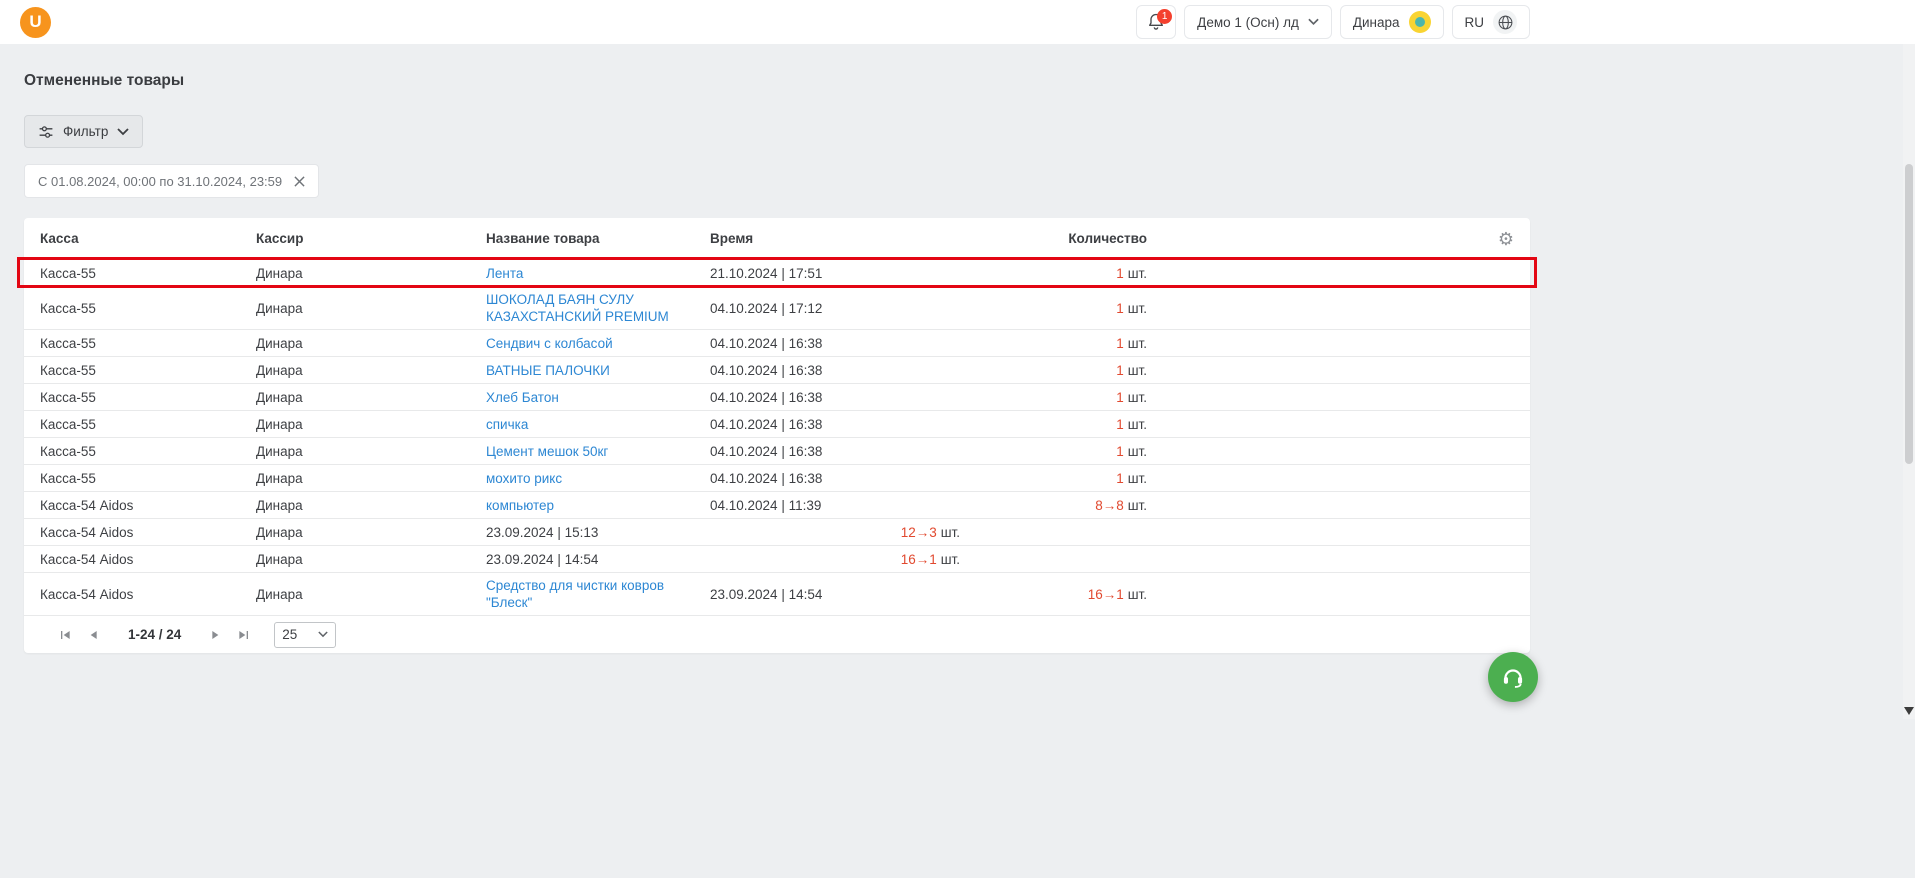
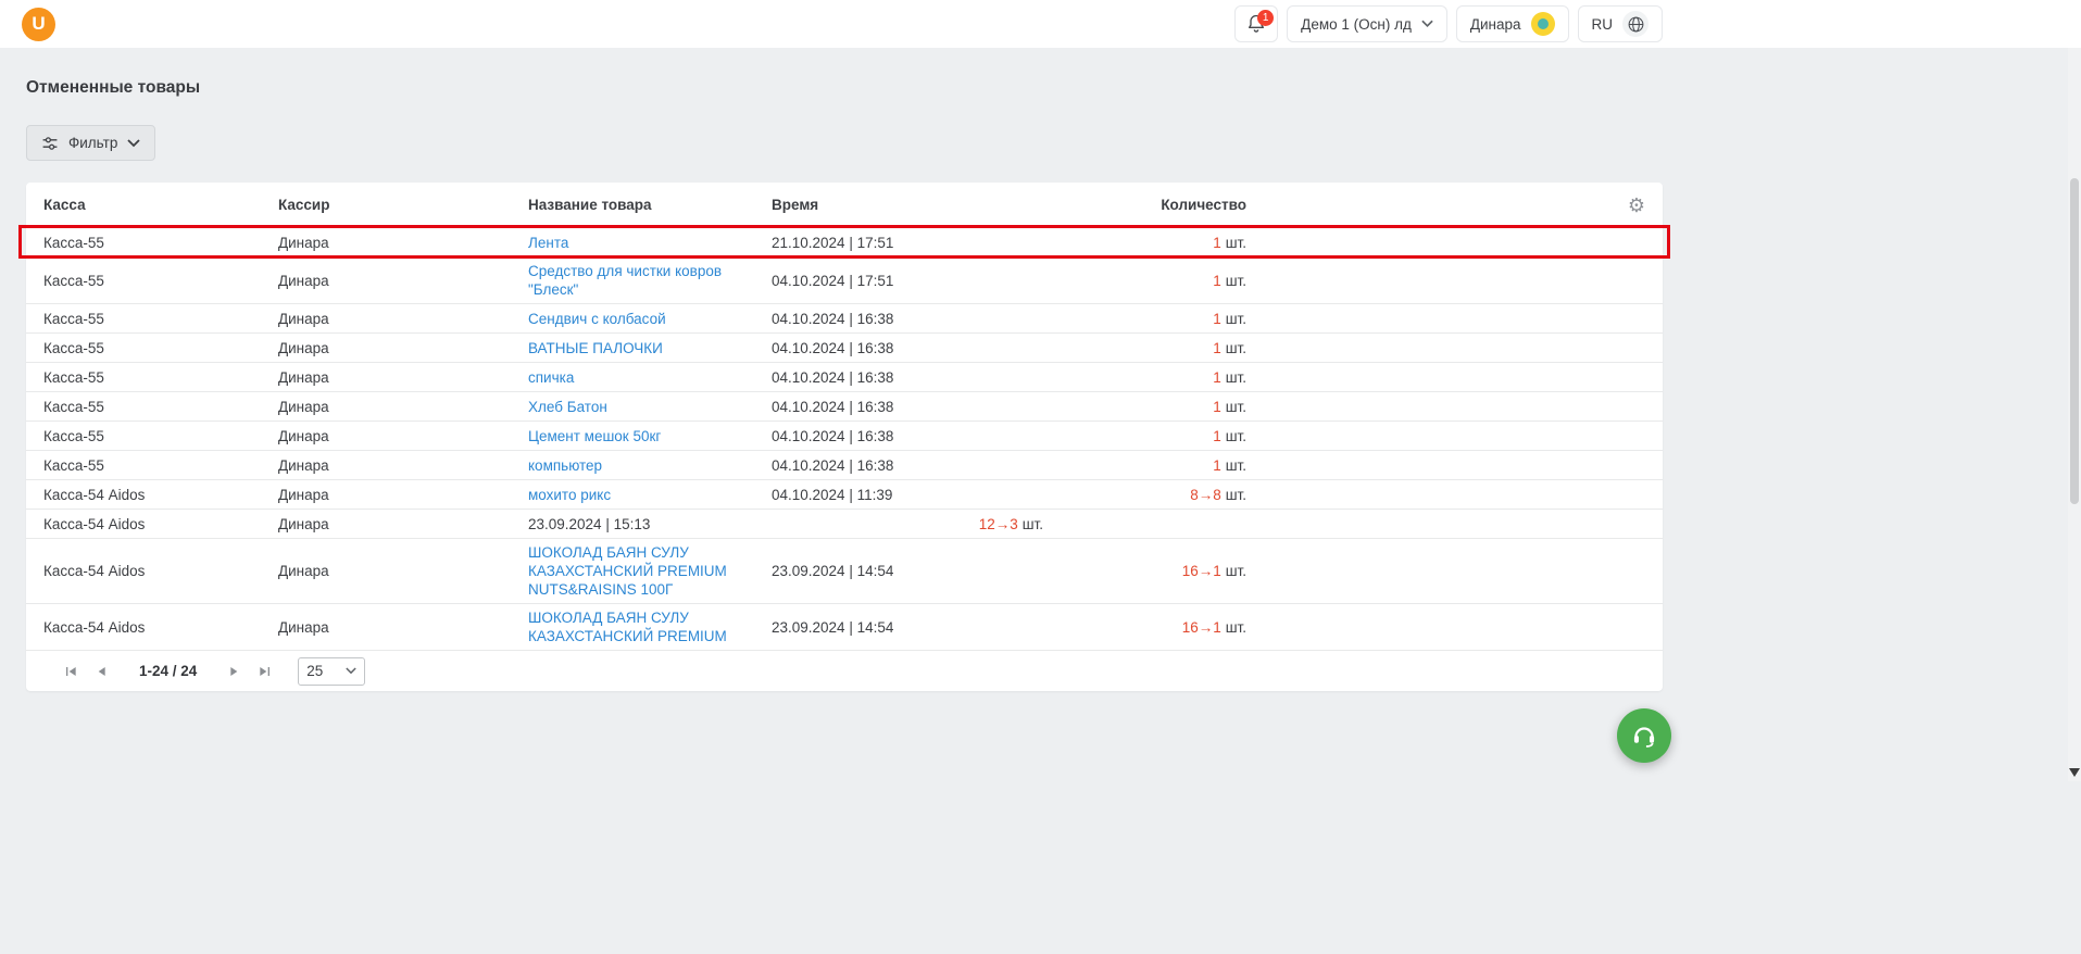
  U
  1
  Демо 1 (Осн) лд
  Динара
  RU
  Отмененные товары
  Фильтр
- С 01.08.2024, 00:00 по 31.10.2024, 23:59
  Касса
  Кассир
  Название товара
  Время
  Количество
  ⚙
  Касса-55
  Динара
  Лента
  21.10.2024 | 17:51
  1 шт.
  Касса-55
  Динара
- ШОКОЛАД БАЯН СУЛУ КАЗАХСТАНСКИЙ PREMIUM
+ Средство для чистки ковров "Блеск"
- 04.10.2024 | 17:12
+ 04.10.2024 | 17:51
  1 шт.
  Касса-55
  Динара
  Сендвич с колбасой
  04.10.2024 | 16:38
  1 шт.
  Касса-55
  Динара
  ВАТНЫЕ ПАЛОЧКИ
  04.10.2024 | 16:38
  1 шт.
  Касса-55
  Динара
- Хлеб Батон
+ спичка
  04.10.2024 | 16:38
  1 шт.
  Касса-55
  Динара
- спичка
+ Хлеб Батон
  04.10.2024 | 16:38
  1 шт.
  Касса-55
  Динара
  Цемент мешок 50кг
  04.10.2024 | 16:38
  1 шт.
  Касса-55
  Динара
- мохито рикс
+ компьютер
  04.10.2024 | 16:38
  1 шт.
  Касса-54 Aidos
  Динара
- компьютер
+ мохито рикс
  04.10.2024 | 11:39
  8→8 шт.
  Касса-54 Aidos
  Динара
  23.09.2024 | 15:13
  12→3 шт.
  Касса-54 Aidos
  Динара
+ ШОКОЛАД БАЯН СУЛУ КАЗАХСТАНСКИЙ PREMIUM NUTS&RAISINS 100Г
  23.09.2024 | 14:54
  16→1 шт.
  Касса-54 Aidos
  Динара
- Средство для чистки ковров "Блеск"
+ ШОКОЛАД БАЯН СУЛУ КАЗАХСТАНСКИЙ PREMIUM
  23.09.2024 | 14:54
  16→1 шт.
  1-24 / 24
  25
